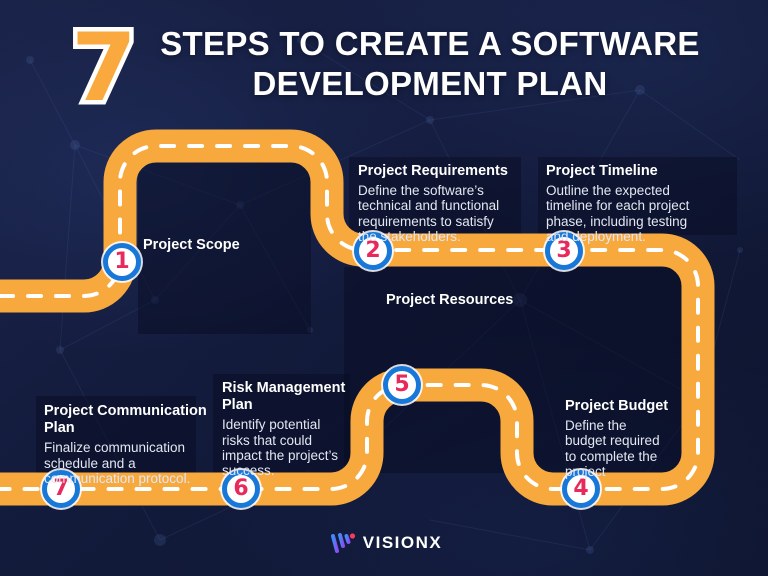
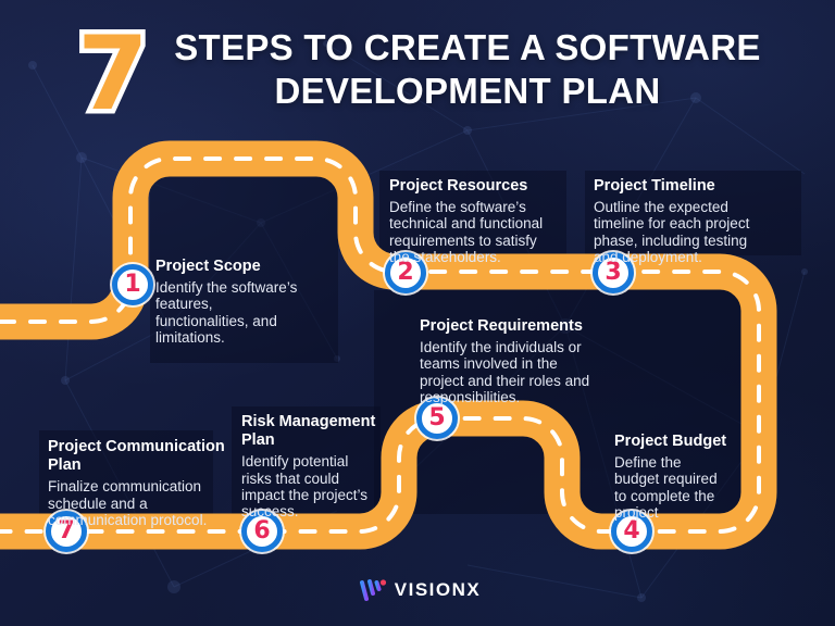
  7
  STEPS TO CREATE A SOFTWARE
  DEVELOPMENT PLAN
  1
  2
  3
  4
  5
  6
  7
  Project Scope
+ Identify the software’s
+ features,
+ functionalities, and
+ limitations.
- Project Requirements
+ Project Resources
  Define the software’s
  technical and functional
  requirements to satisfy
  the stakeholders.
  Project Timeline
  Outline the expected
  timeline for each project
  phase, including testing
  and deployment.
  Project Budget
  Define the
  budget required
  to complete the
  project
- Project Resources
+ Project Requirements
+ Identify the individuals or
+ teams involved in the
+ project and their roles and
+ responsibilities.
  Risk Management
  Plan
  Identify potential
  risks that could
  impact the project’s
  success.
  Project Communication
  Plan
  Finalize communication
  schedule and a
  communication protocol.
  VISIONX
